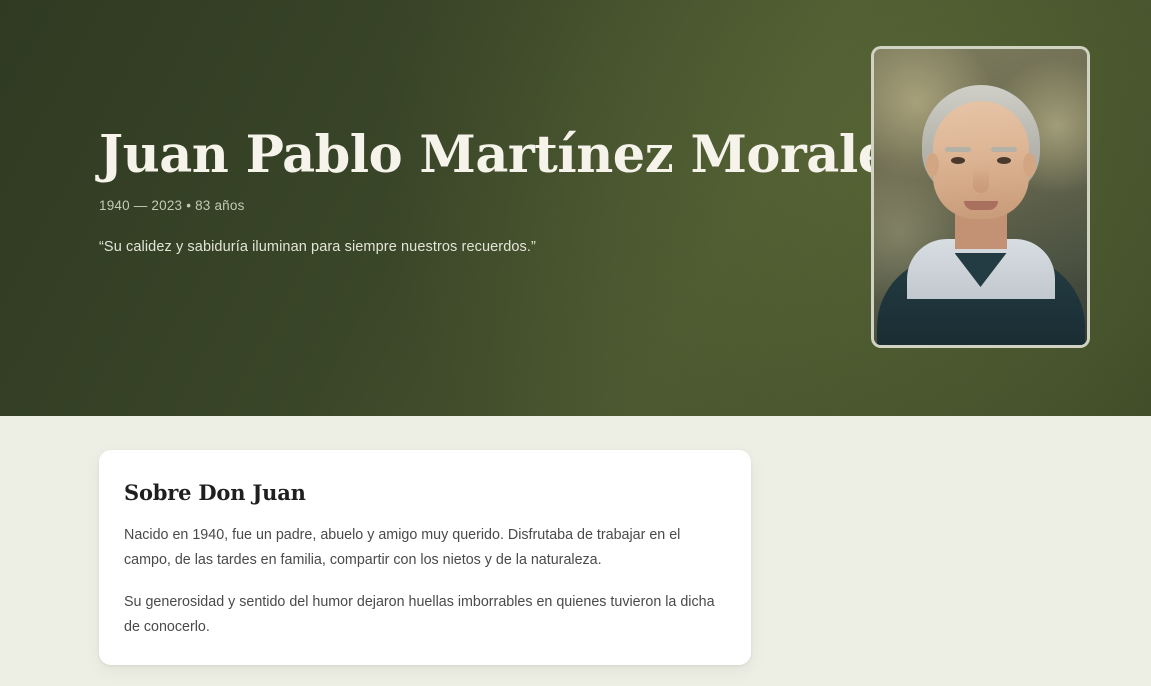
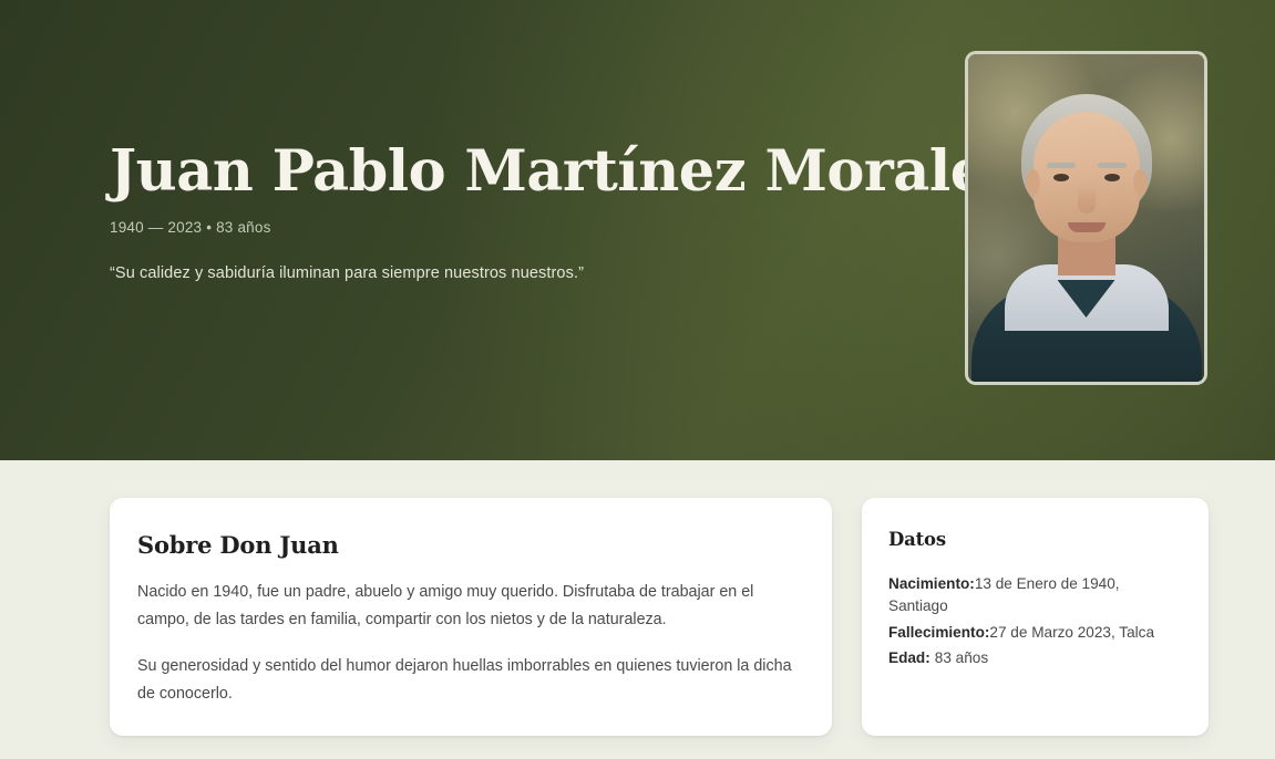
  Juan Pablo Martínez Moral
  1940 — 2023 • 83 años
- “Su calidez y sabiduría iluminan para siempre nuestros recuerdos.”
+ “Su calidez y sabiduría iluminan para siempre nuestros nuestros.”
  Sobre Don Juan
  Nacido en 1940, fue un padre, abuelo y amigo muy querido. Disfrutaba de trabajar en el campo, de las tardes en familia, compartir con los nietos y de la naturaleza.
  Su generosidad y sentido del humor dejaron huellas imborrables en quienes tuvieron la dicha de conocerlo.
+ Datos
+ Nacimiento:13 de Enero de 1940, Santiago
+ Fallecimiento:27 de Marzo 2023, Talca
+ Edad: 83 años
